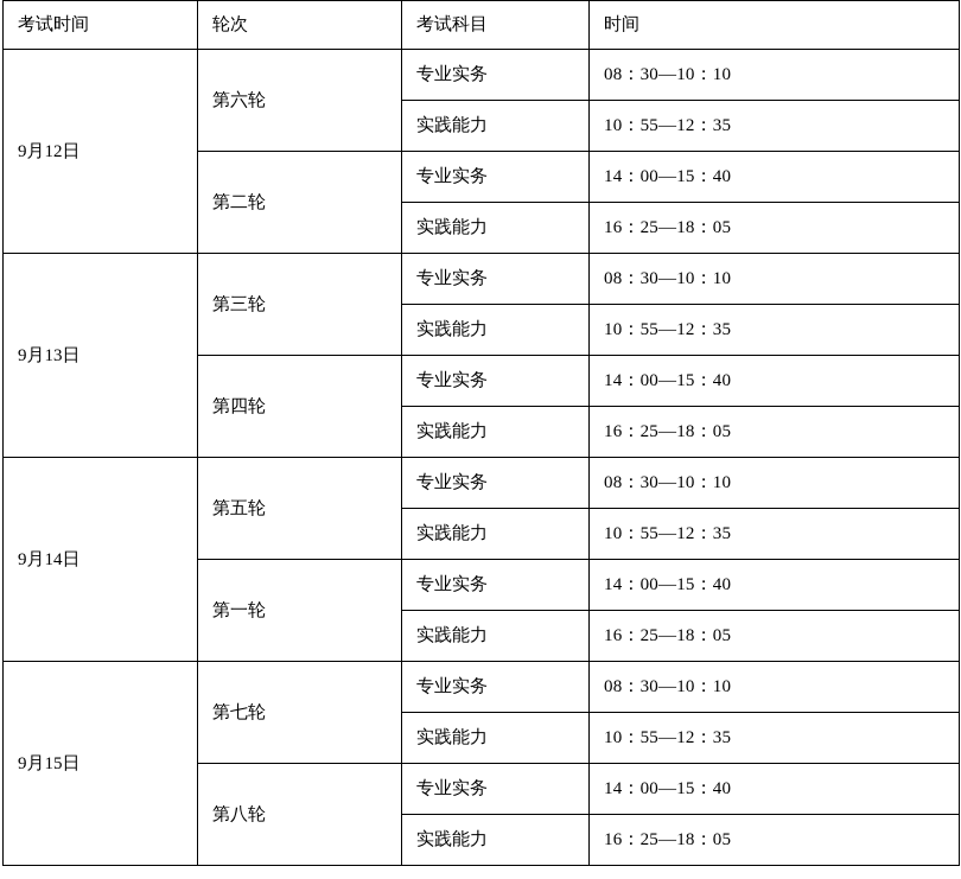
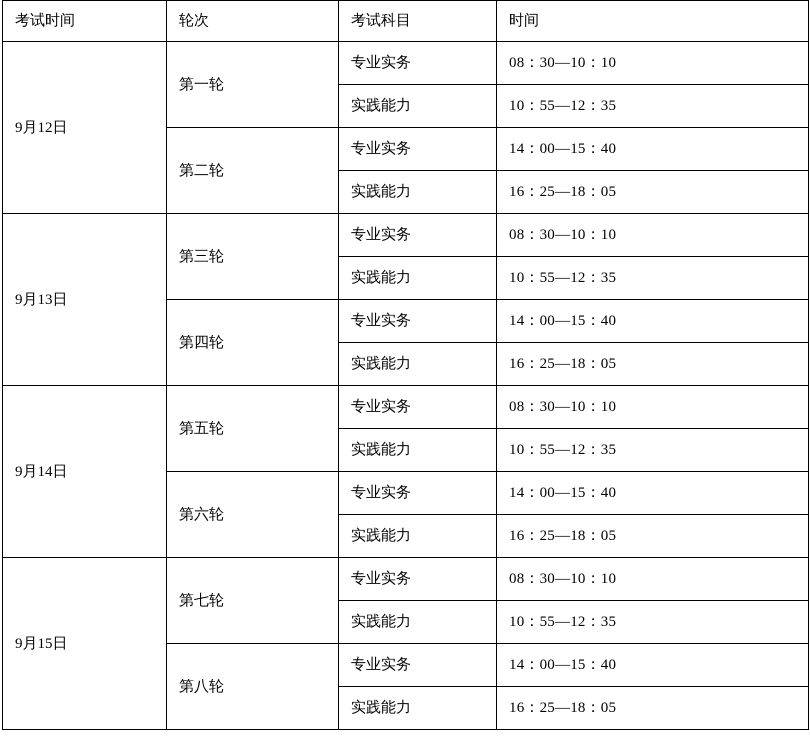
  考试时间	轮次	考试科目	时间
- 9月12日	第六轮	专业实务	08：30—10：10
+ 9月12日	第一轮	专业实务	08：30—10：10
  实践能力	10：55—12：35
  第二轮	专业实务	14：00—15：40
  实践能力	16：25—18：05
  9月13日	第三轮	专业实务	08：30—10：10
  实践能力	10：55—12：35
  第四轮	专业实务	14：00—15：40
  实践能力	16：25—18：05
  9月14日	第五轮	专业实务	08：30—10：10
  实践能力	10：55—12：35
- 第一轮	专业实务	14：00—15：40
+ 第六轮	专业实务	14：00—15：40
  实践能力	16：25—18：05
  9月15日	第七轮	专业实务	08：30—10：10
  实践能力	10：55—12：35
  第八轮	专业实务	14：00—15：40
  实践能力	16：25—18：05
